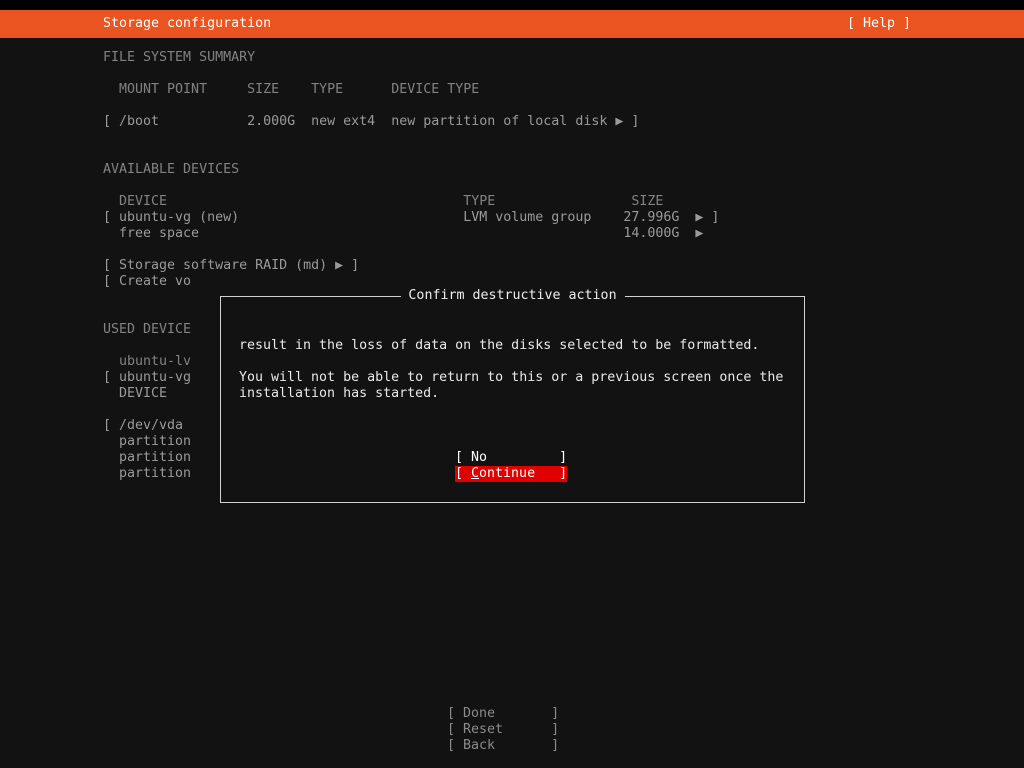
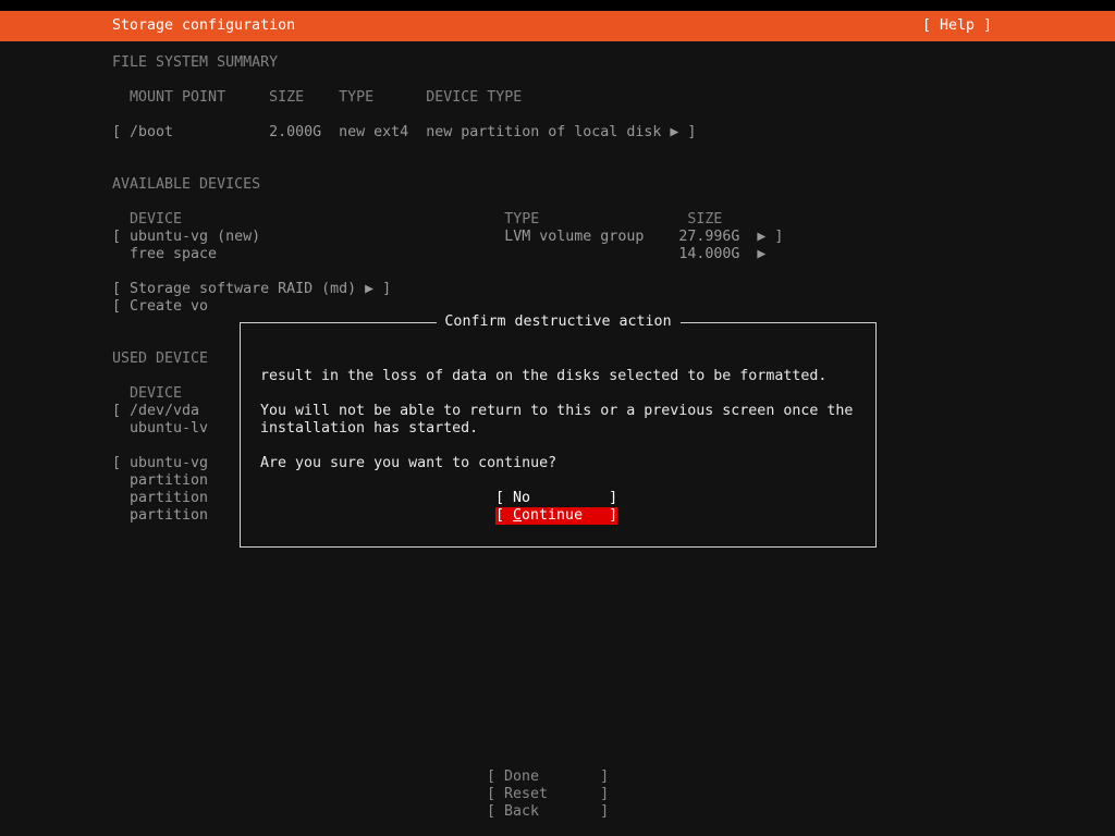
  Storage configuration
  [ Help ]
  FILE SYSTEM SUMMARY
  MOUNT POINT SIZE TYPE DEVICE TYPE
  [ /boot 2.000G new ext4 new partition of local disk ▶ ]
  AVAILABLE DEVICES
  DEVICE TYPE SIZE
  [ ubuntu-vg (new) LVM volume group 27.996G ▶ ]
  free space 14.000G ▶
  [ Storage software RAID (md) ▶ ]
  [ Create vo
  USED DEVICE
- ubuntu-lv
+ DEVICE
- [ ubuntu-vg
+ [ /dev/vda
- DEVICE
+ ubuntu-lv
- [ /dev/vda
+ [ ubuntu-vg
  partition
  partition
  partition
  Confirm destructive action
  result in the loss of data on the disks selected to be formatted.
  You will not be able to return to this or a previous screen once the
  installation has started.
+ Are you sure you want to continue?
  [ No ]
  [ Continue ]
  [ Done ]
  [ Reset ]
  [ Back ]
